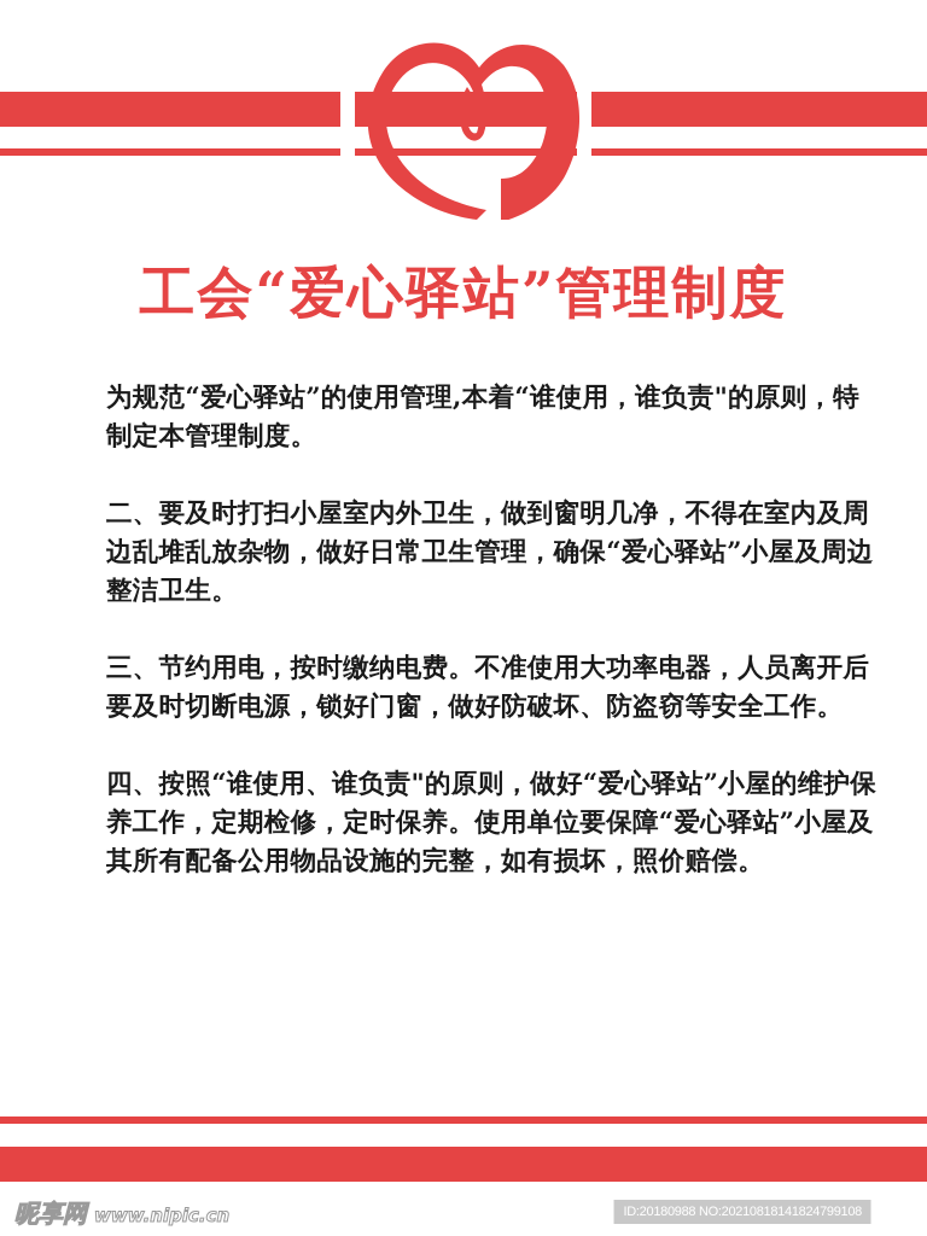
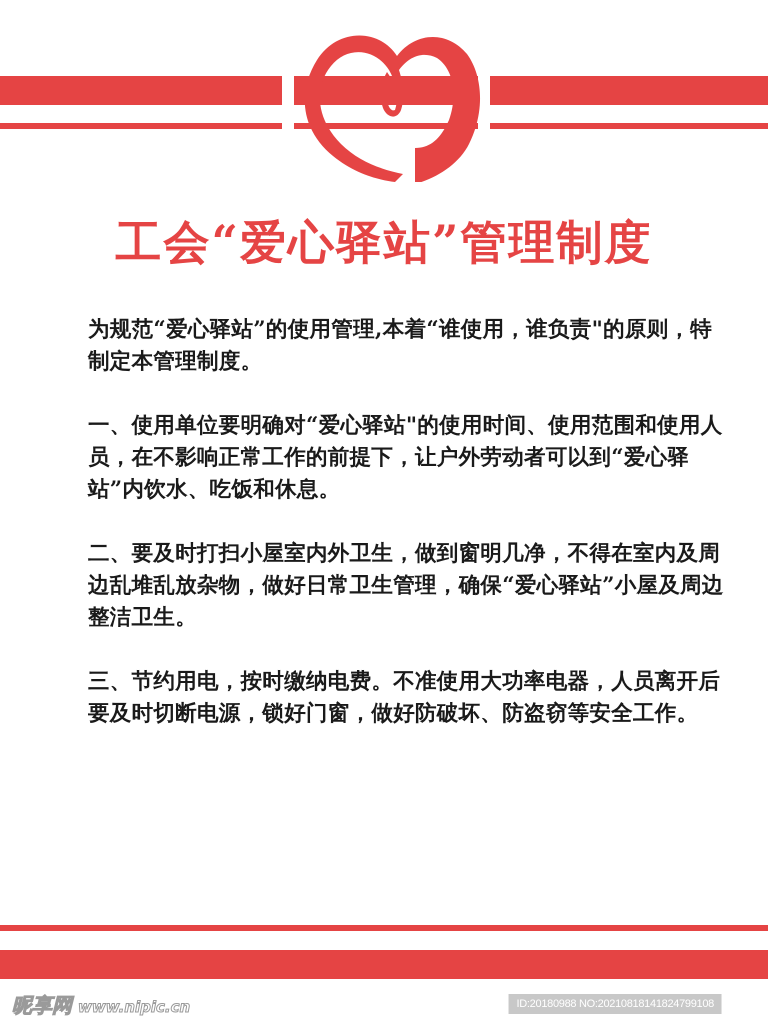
  工会“爱心驿站”管理制度
  为规范“爱心驿站”的使用管理,本着“谁使用，谁负责"的原则，特制定本管理制度。
+ 一、使用单位要明确对“爱心驿站"的使用时间、使用范围和使用人员，在不影响正常工作的前提下，让户外劳动者可以到“爱心驿站”内饮水、吃饭和休息。
  二、要及时打扫小屋室内外卫生，做到窗明几净，不得在室内及周边乱堆乱放杂物，做好日常卫生管理，确保“爱心驿站”小屋及周边整洁卫生。
  三、节约用电，按时缴纳电费。不准使用大功率电器，人员离开后要及时切断电源，锁好门窗，做好防破坏、防盗窃等安全工作。
- 四、按照“谁使用、谁负责"的原则，做好“爱心驿站”小屋的维护保养工作，定期检修，定时保养。使用单位要保障“爱心驿站”小屋及其所有配备公用物品设施的完整，如有损坏，照价赔偿。
  昵享网 www.nipic.cn
  ID:20180988 NO:20210818141824799108
